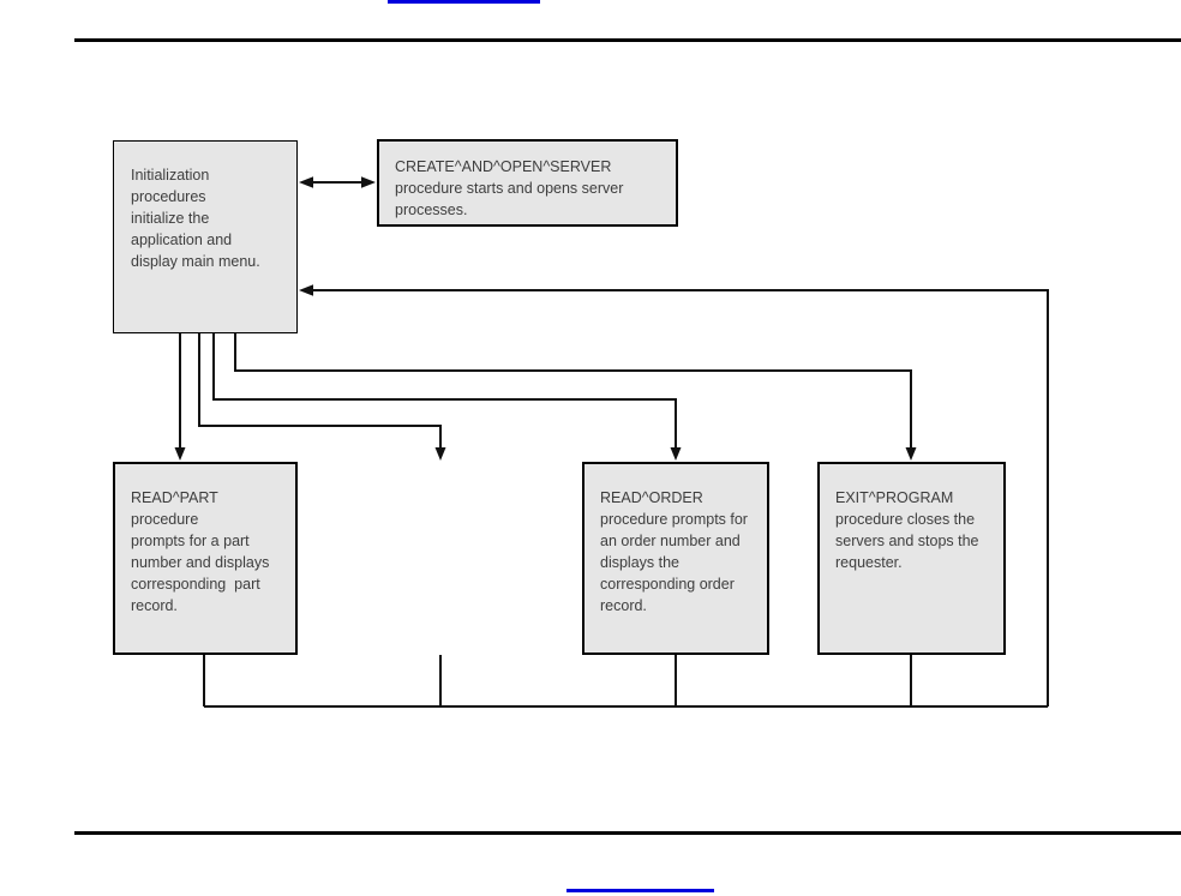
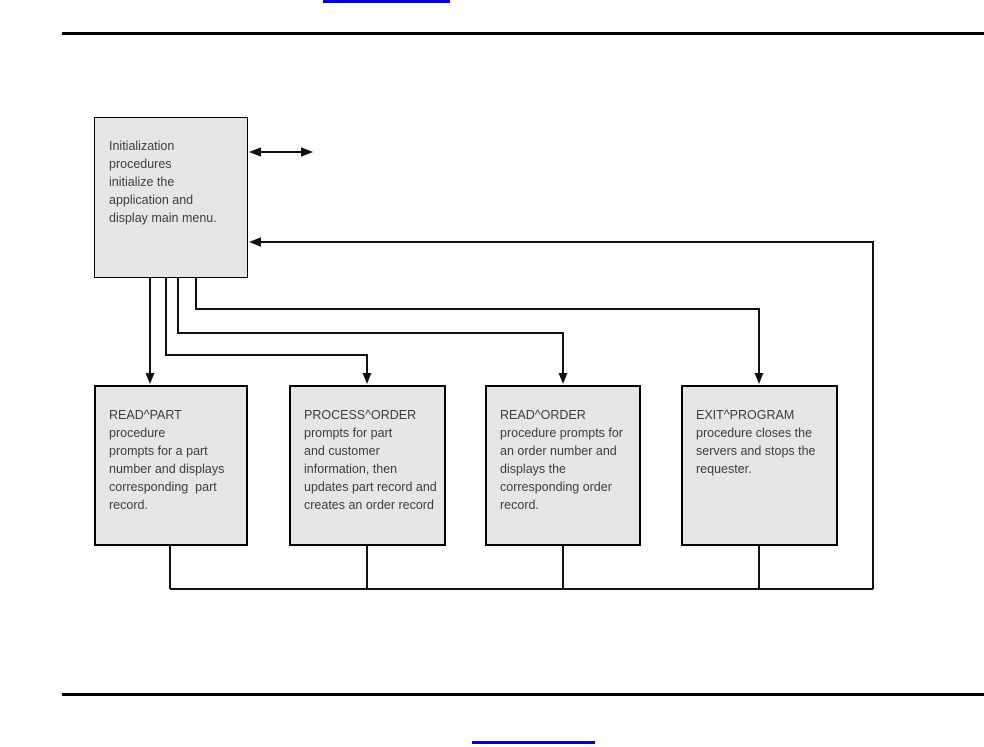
  Initialization
  procedures
  initialize the
  application and
  display main menu.
- CREATE^AND^OPEN^SERVER
- procedure starts and opens server
- processes.
  READ^PART
  procedure
  prompts for a part
  number and displays
  corresponding part
  record.
+ PROCESS^ORDER
+ prompts for part
+ and customer
+ information, then
+ updates part record and
+ creates an order record
  READ^ORDER
  procedure prompts for
  an order number and
  displays the
  corresponding order
  record.
  EXIT^PROGRAM
  procedure closes the
  servers and stops the
  requester.
